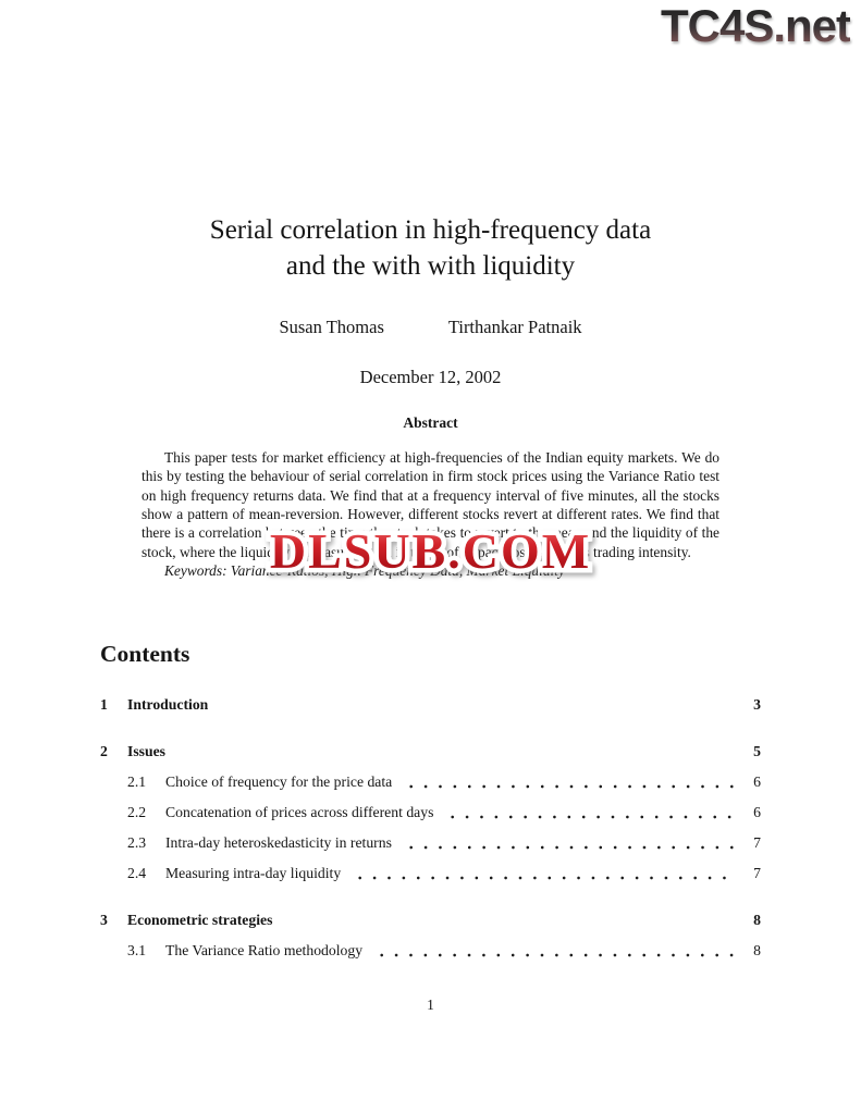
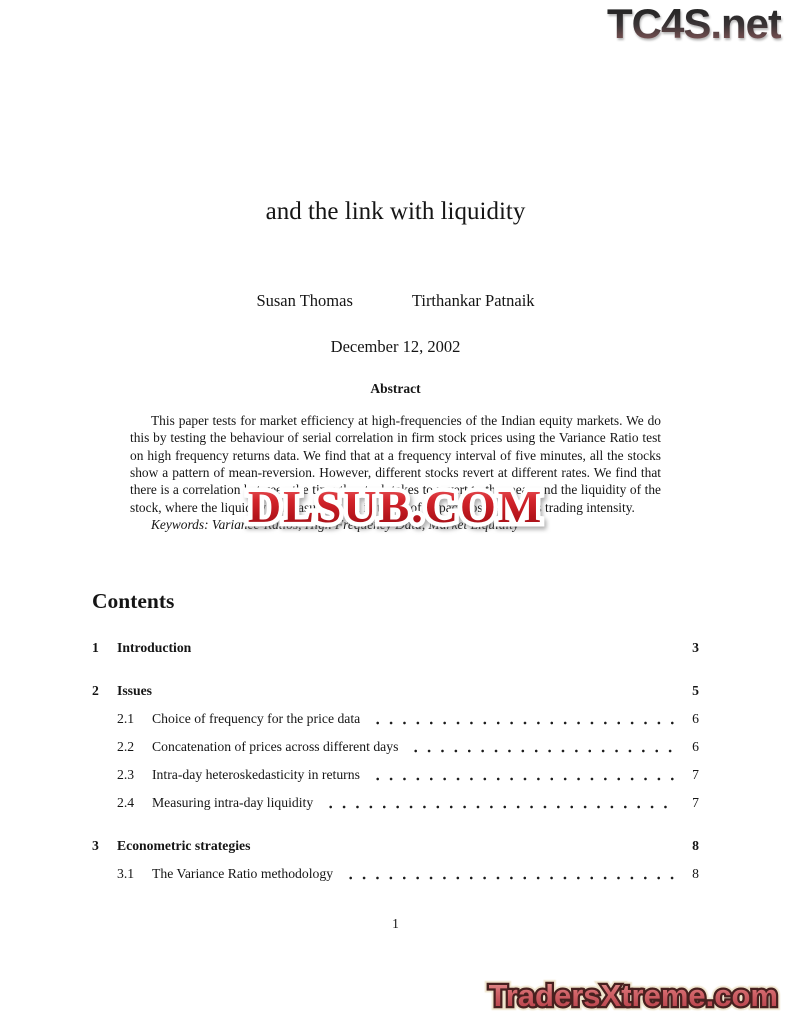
  TC4S.net
- Serial correlation in high-frequency data
- and the with with liquidity
+ and the link with liquidity
  Susan Thomas
  Tirthankar Patnaik
  December 12, 2002
  Abstract
  This paper tests for market efficiency at high-frequencies of the Indian equity markets. We do this by testing the behaviour of serial correlation in firm stock prices using the Variance Ratio test on high frequency returns data. We find that at a frequency interval of five minutes, all the stocks show a pattern of mean-reversion. However, different stocks revert at different rates. We find that there is a correlationnd the liquidity of the stock, where the liqui trading intensity.
  DLSUB.COM
  Contents
  1
  Introduction
  3
  2
  Issues
  5
  2.1
  Choice of frequency for the price data
  6
  2.2
  Concatenation of prices across different days
  6
  2.3
  Intra-day heteroskedasticity in returns
  7
  2.4
  Measuring intra-day liquidity
  7
  3
  Econometric strategies
  8
  3.1
  The Variance Ratio methodology
  8
  1
+ TradersXtreme.com
